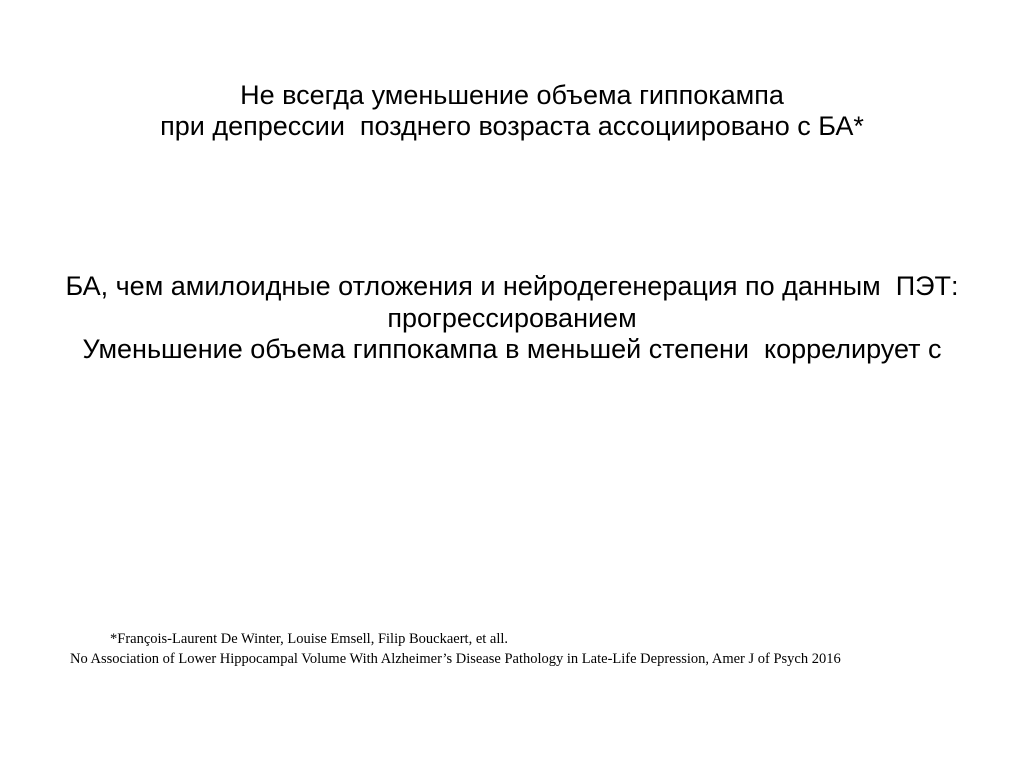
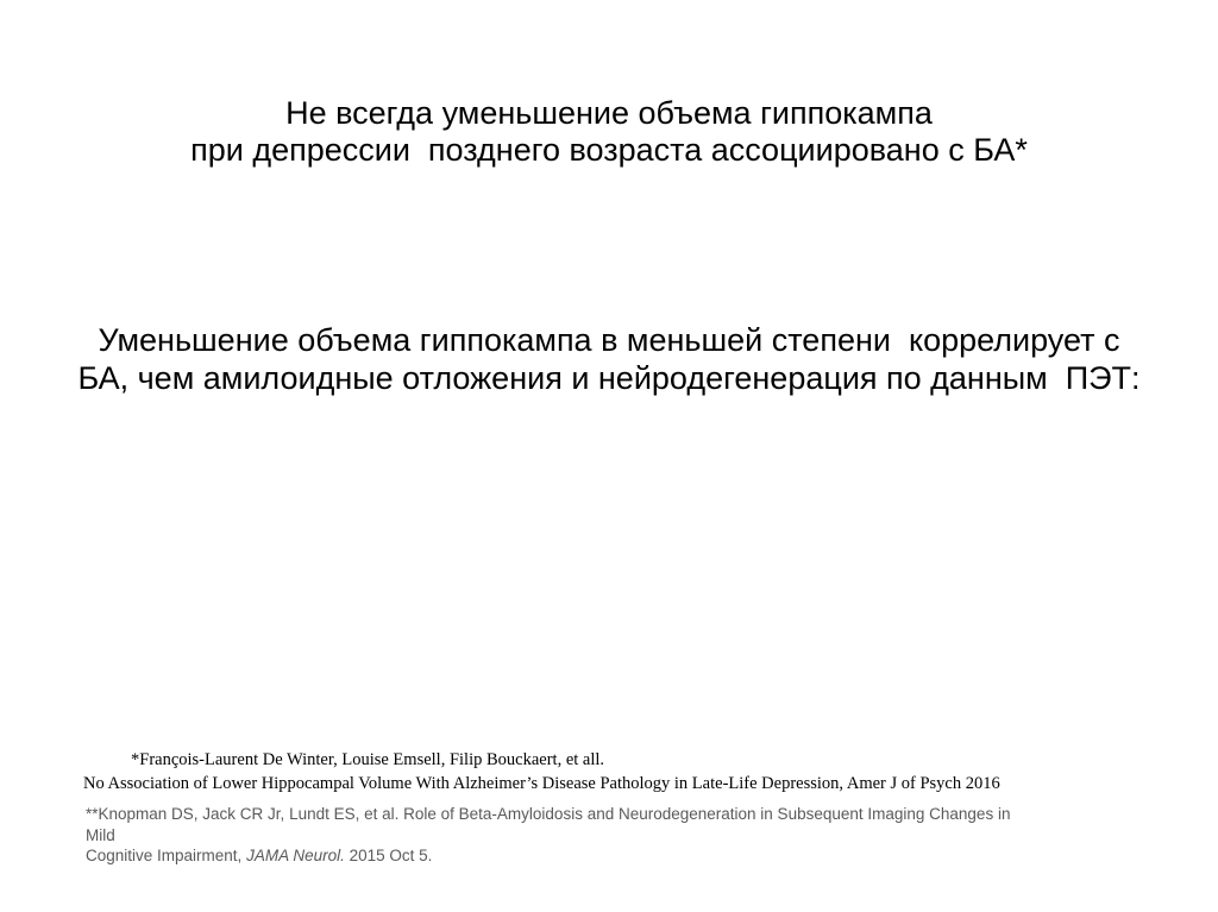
  Не всегда уменьшение объема гиппокампа
  при депрессии позднего возраста ассоциировано с БА*
- БА, чем амилоидные отложения и нейродегенерация по данным ПЭТ:
+ Уменьшение объема гиппокампа в меньшей степени коррелирует с
- прогрессированием
- Уменьшение объема гиппокампа в меньшей степени коррелирует с
+ БА, чем амилоидные отложения и нейродегенерация по данным ПЭТ:
  *François-Laurent De Winter, Louise Emsell, Filip Bouckaert, et all.
  No Association of Lower Hippocampal Volume With Alzheimer’s Disease Pathology in Late-Life Depression, Amer J of Psych 2016
+ **Knopman DS, Jack CR Jr, Lundt ES, et al. Role of Beta-Amyloidosis and Neurodegeneration in Subsequent Imaging Changes in Mild
+ Cognitive Impairment, JAMA Neurol. 2015 Oct 5.
